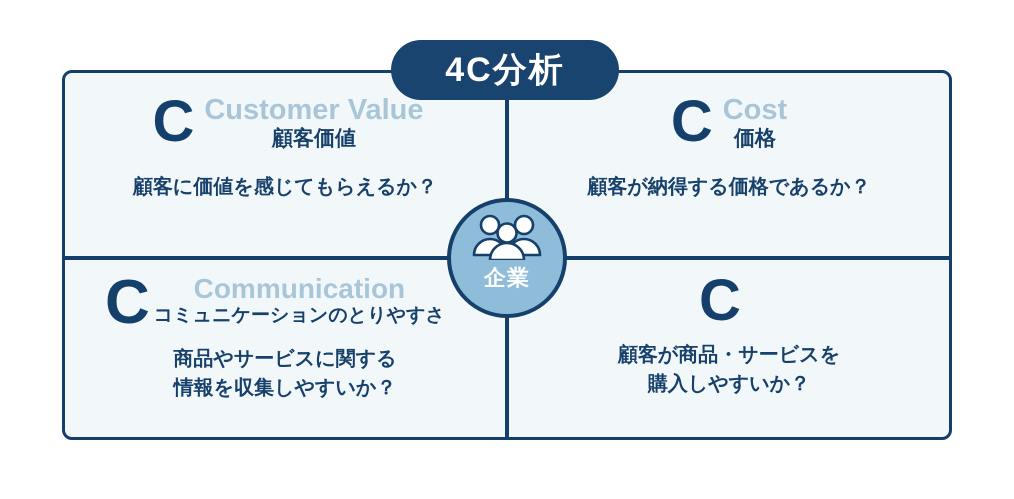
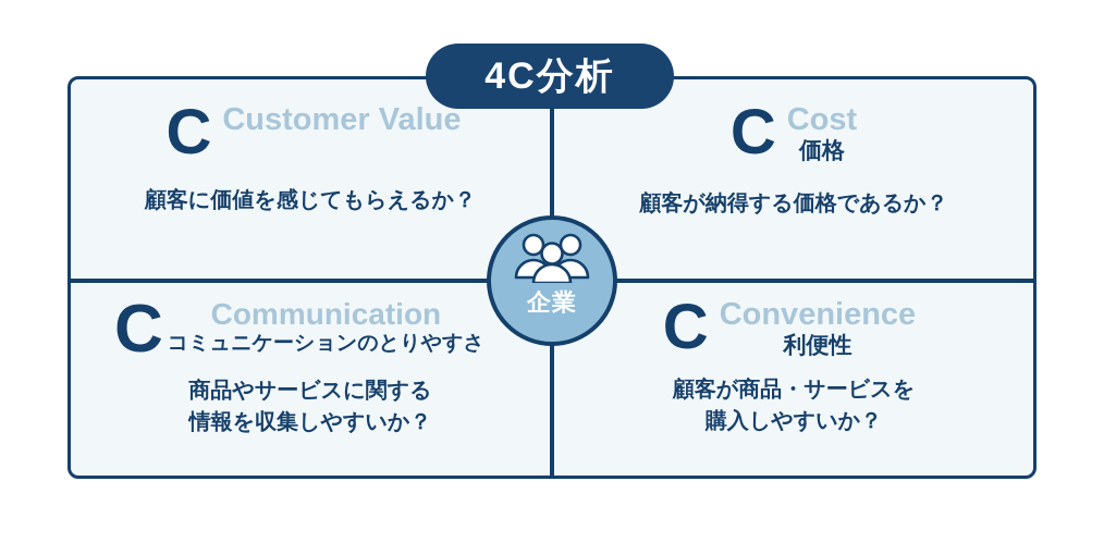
  4C分析
  C
  Customer Value
- 顧客価値
  顧客に価値を感じてもらえるか？
  C
  Cost
  価格
  顧客が納得する価格であるか？
  C
  Communication
  コミュニケーションのとりやすさ
  商品やサービスに関する
  情報を収集しやすいか？
  C
+ Convenience
+ 利便性
  顧客が商品・サービスを
  購入しやすいか？
  企業
